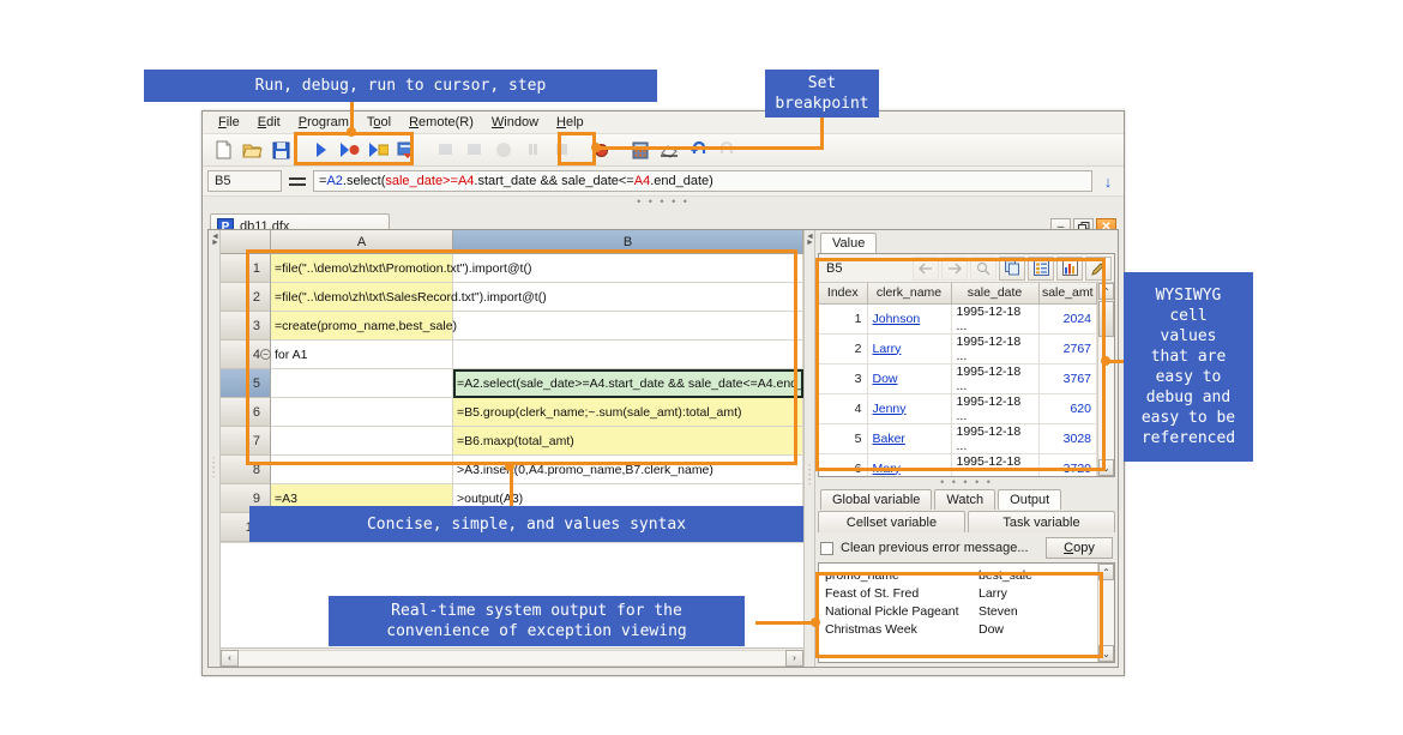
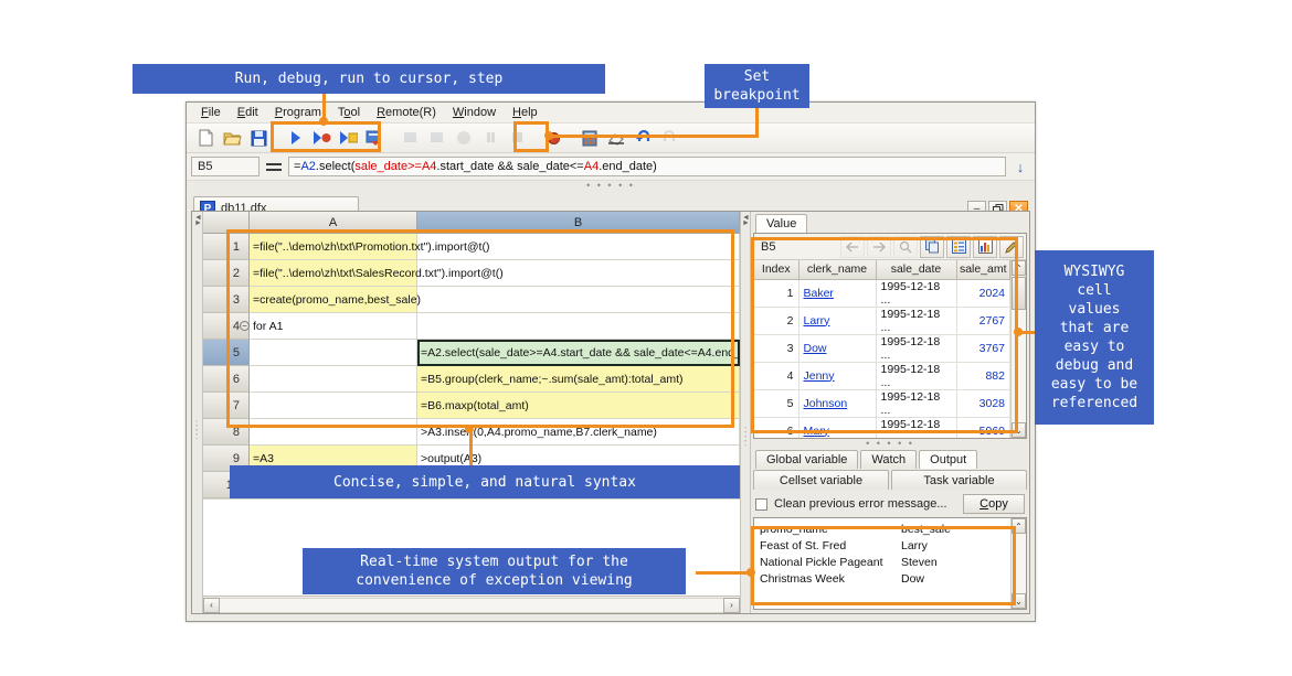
  File
  Edit
  Program
  Tool
  Remote(R)
  Window
  Help
  B5
  =
  A2
  .select(
  sale_date>=
  A4
  .start_date && sale_date<=
  A4
  .end_date)
  ↓
  • • • • •
  P
  db11.dfx
  –
  ✕
  :
  :
  :
  :
  A
  B
  1
  2
  3
  =create(promo_name,best_sale
  4
  −
  for A1
  5
  =A2.select(sale_date>=A4.start_date && sale_date<=A4.end_
  6
  =B5.group(clerk_name;~.sum(sale_amt):total_amt)
  7
  =B6.maxp(total_amt)
  8
  >A3.inse(0,A4.promo_name,B7.clerk_name)
  9
  =A3
  >output(A3)
  ‹
  ›
  :
  :
  :
  :
  Value
  B5
  Index	clerk_name	sale_date	sale_amt
- 1	Johnson	1995-12-18 ...	2024
+ 1	Baker	1995-12-18 ...	2024
  2	Larry	1995-12-18 ...	2767
  3	Dow	1995-12-18 ...	3767
- 4	Jenny	1995-12-18 ...	620
+ 4	Jenny	1995-12-18 ...	882
- 5	Baker	1995-12-18 ...	3028
+ 5	Johnson	1995-12-18 ...	3028
- 6	Mary	1995-12-18 ...	3720
+ 6	Mary	1995-12-18 ...	5960
  ⌃
  ⌄
  • • • • •
  Global variable
  Watch
  Output
  Cellset variable
  Task variable
  Clean previous error message...
  C
  opy
  promo_name
  best_sale
  Feast of St. Fred
  Larry
  National Pickle Pageant
  Steven
  Christmas Week
  Dow
  ⌃
  ⌄
  Run, debug, run to cursor, step
  Set
  breakpoint
  WYSIWYG
  cell
  values
  that are
  easy to
  debug and
  easy to be
  referenced
- Concise, simple, and values syntax
+ Concise, simple, and natural syntax
  Real-time system output for the
  convenience of exception viewing
